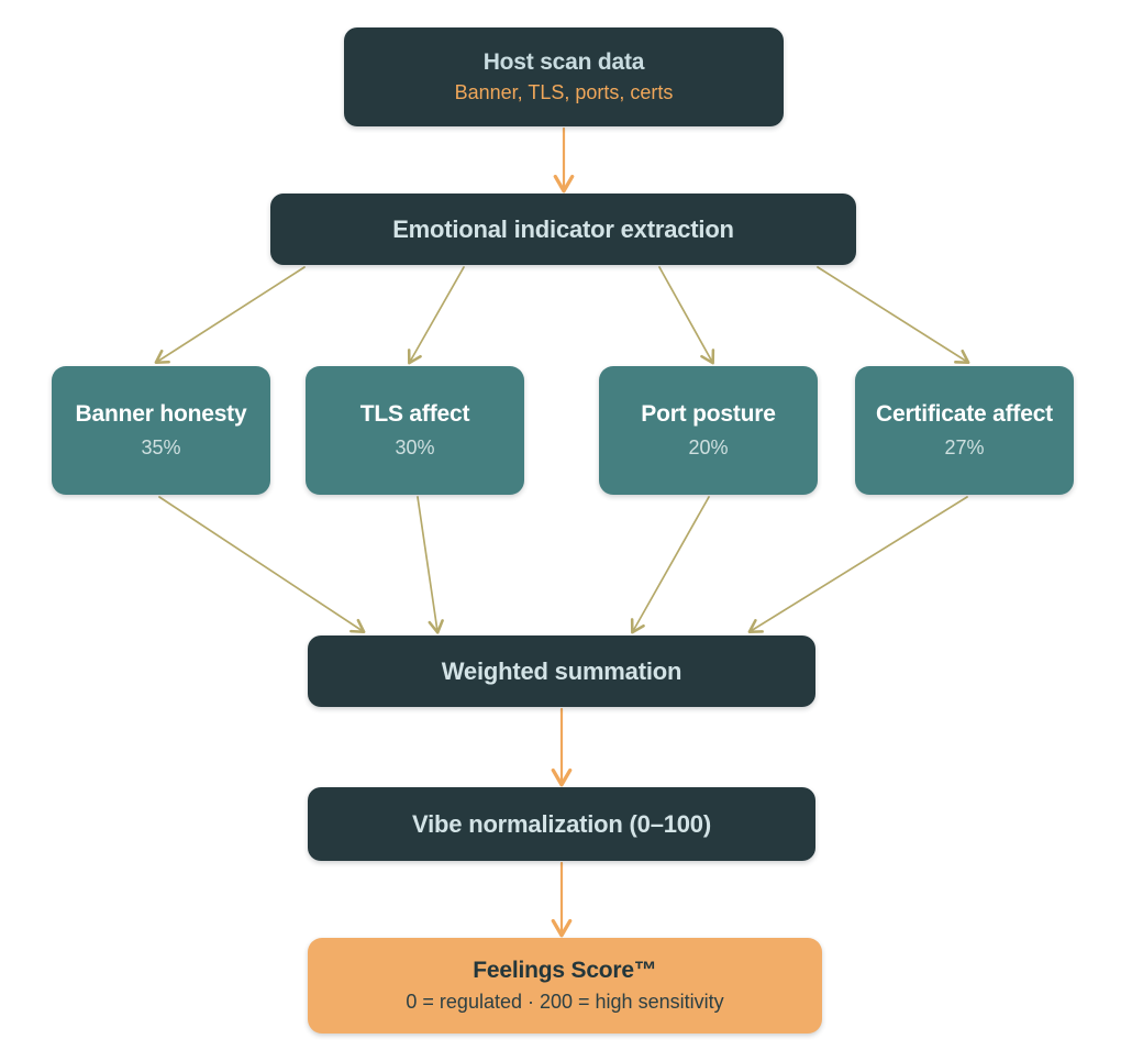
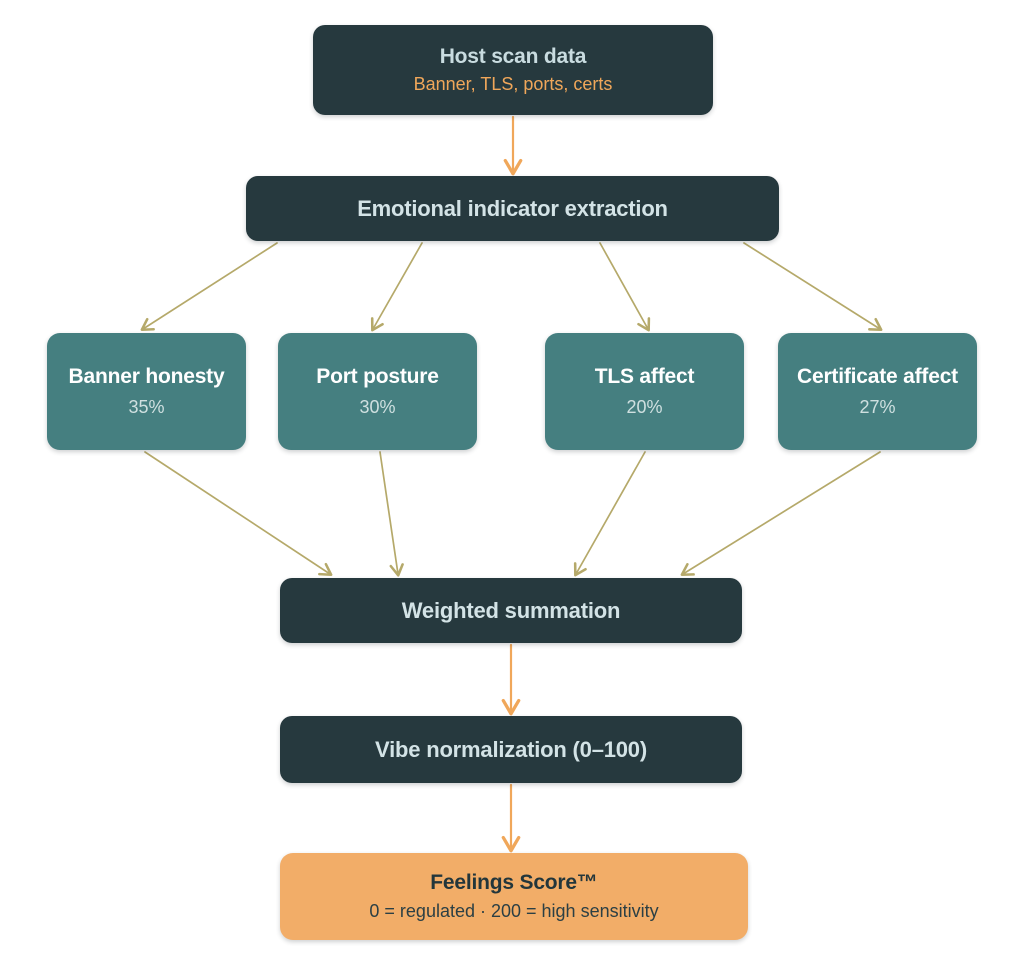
  Host scan data
  Banner, TLS, ports, certs
  Emotional indicator extraction
  Banner honesty
  35%
- TLS affect
+ Port posture
  30%
- Port posture
+ TLS affect
  20%
  Certificate affect
  27%
  Weighted summation
  Vibe normalization (0–100)
  Feelings Score™
  0 = regulated · 200 = high sensitivity
